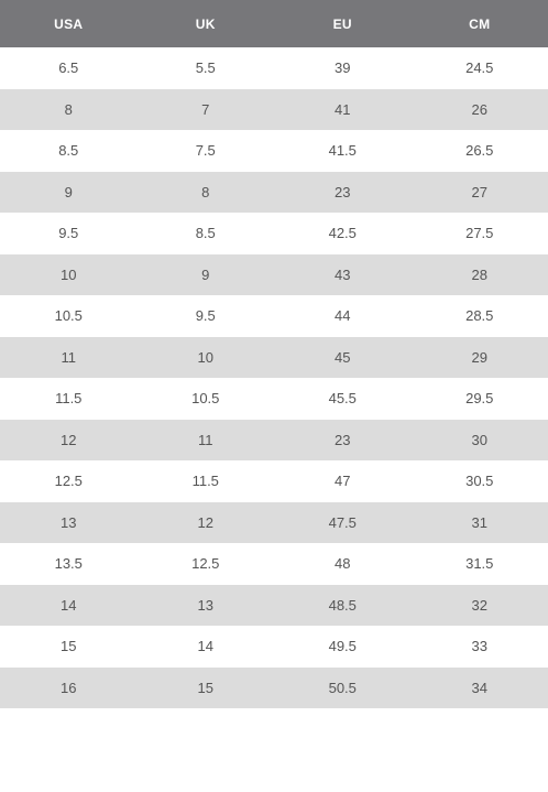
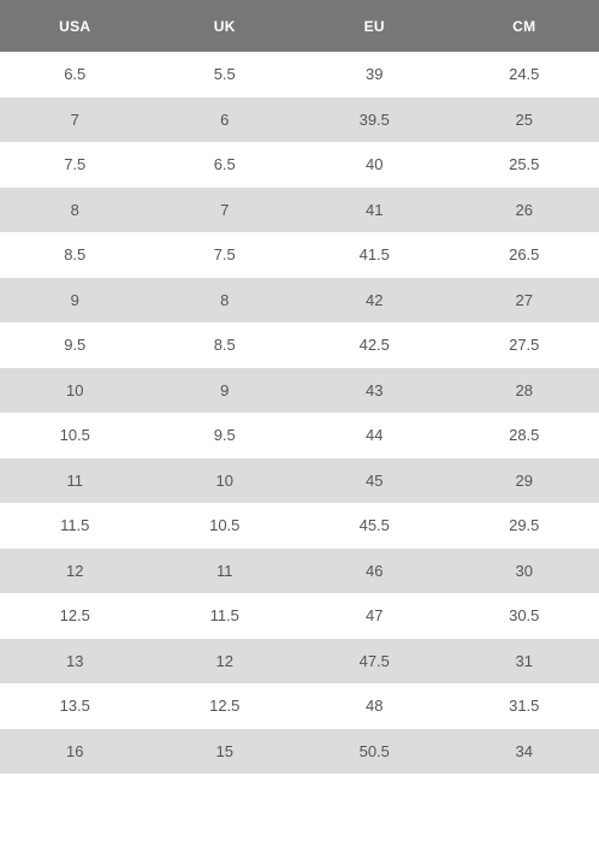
  USA	UK	EU	CM
  6.5	5.5	39	24.5
+ 7	6	39.5	25
+ 7.5	6.5	40	25.5
  8	7	41	26
  8.5	7.5	41.5	26.5
- 9	8	23	27
+ 9	8	42	27
  9.5	8.5	42.5	27.5
  10	9	43	28
  10.5	9.5	44	28.5
  11	10	45	29
  11.5	10.5	45.5	29.5
- 12	11	23	30
+ 12	11	46	30
  12.5	11.5	47	30.5
  13	12	47.5	31
  13.5	12.5	48	31.5
- 14	13	48.5	32
- 15	14	49.5	33
  16	15	50.5	34
